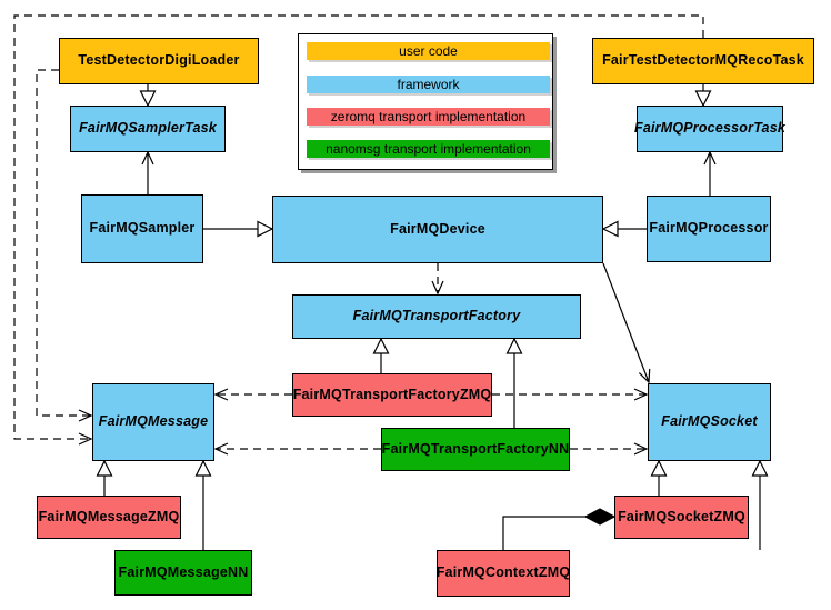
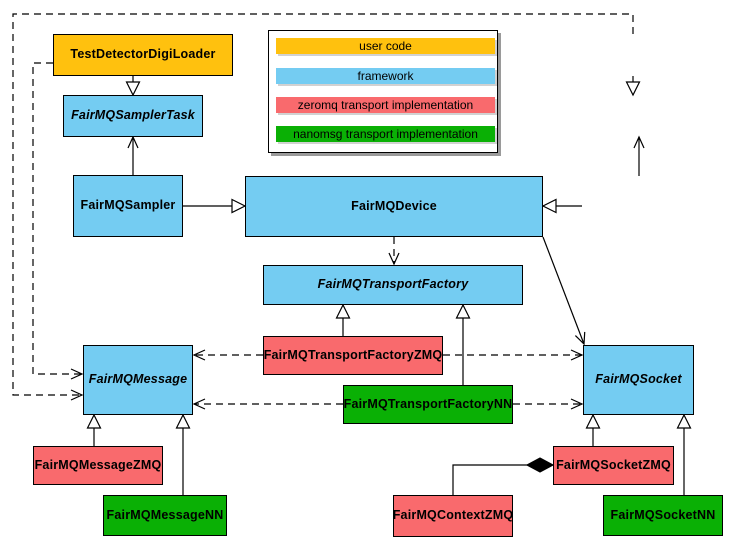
  TestDetectorDigiLoader
  FairMQSamplerTask
  FairMQSampler
- FairTestDetectorMQRecoTask
- FairMQProcessorTask
- FairMQProcessor
  FairMQDevice
  FairMQTransportFactory
  FairMQTransportFactoryZMQ
  FairMQTransportFactoryNN
  FairMQMessage
  FairMQSocket
  FairMQMessageZMQ
  FairMQMessageNN
  FairMQContextZMQ
  FairMQSocketZMQ
+ FairMQSocketNN
  user code
  framework
  zeromq transport implementation
  nanomsg transport implementation
